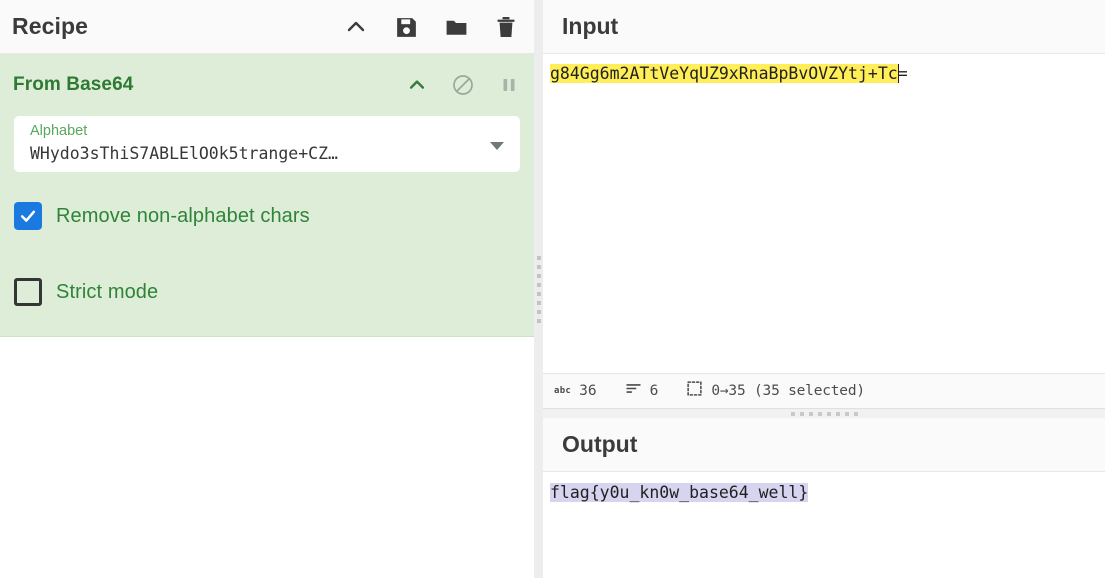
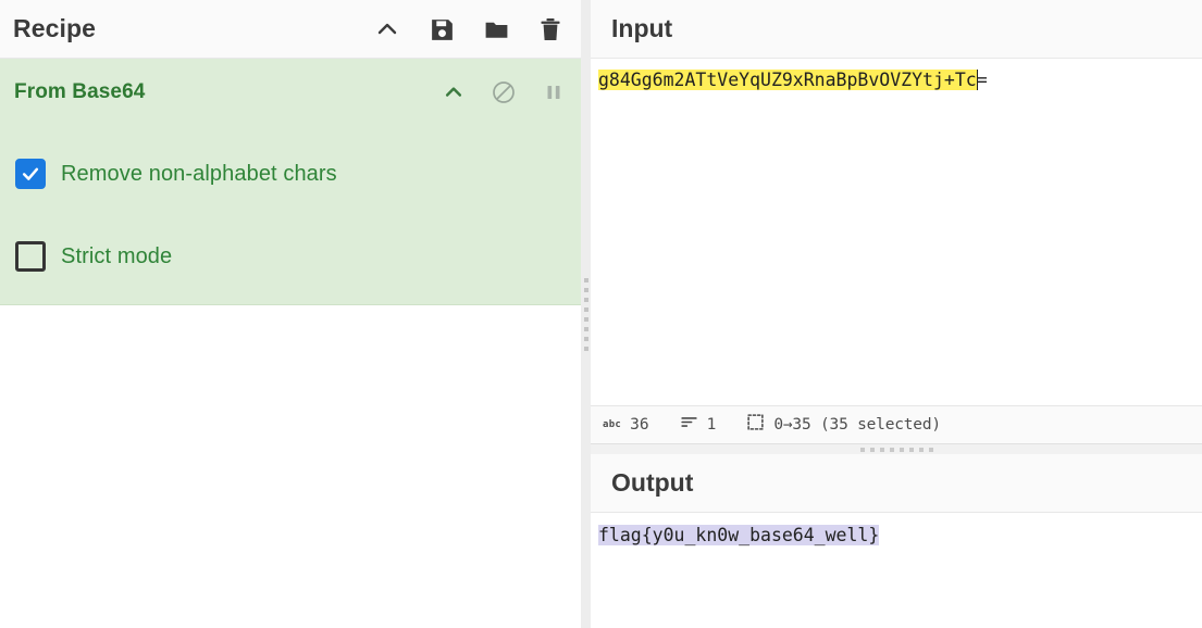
  Recipe
  From Base64
- Alphabet
- WHydo3sThiS7ABLElO0k5trange+CZ…
  Remove non-alphabet chars
  Strict mode
  Input
  g84Gg6m2ATtVeYqUZ9xRnaBpBvOVZYtj+Tc=
  abc
  36
- 6
+ 1
  0→35 (35 selected)
  Output
  flag{y0u_kn0w_base64_well}
